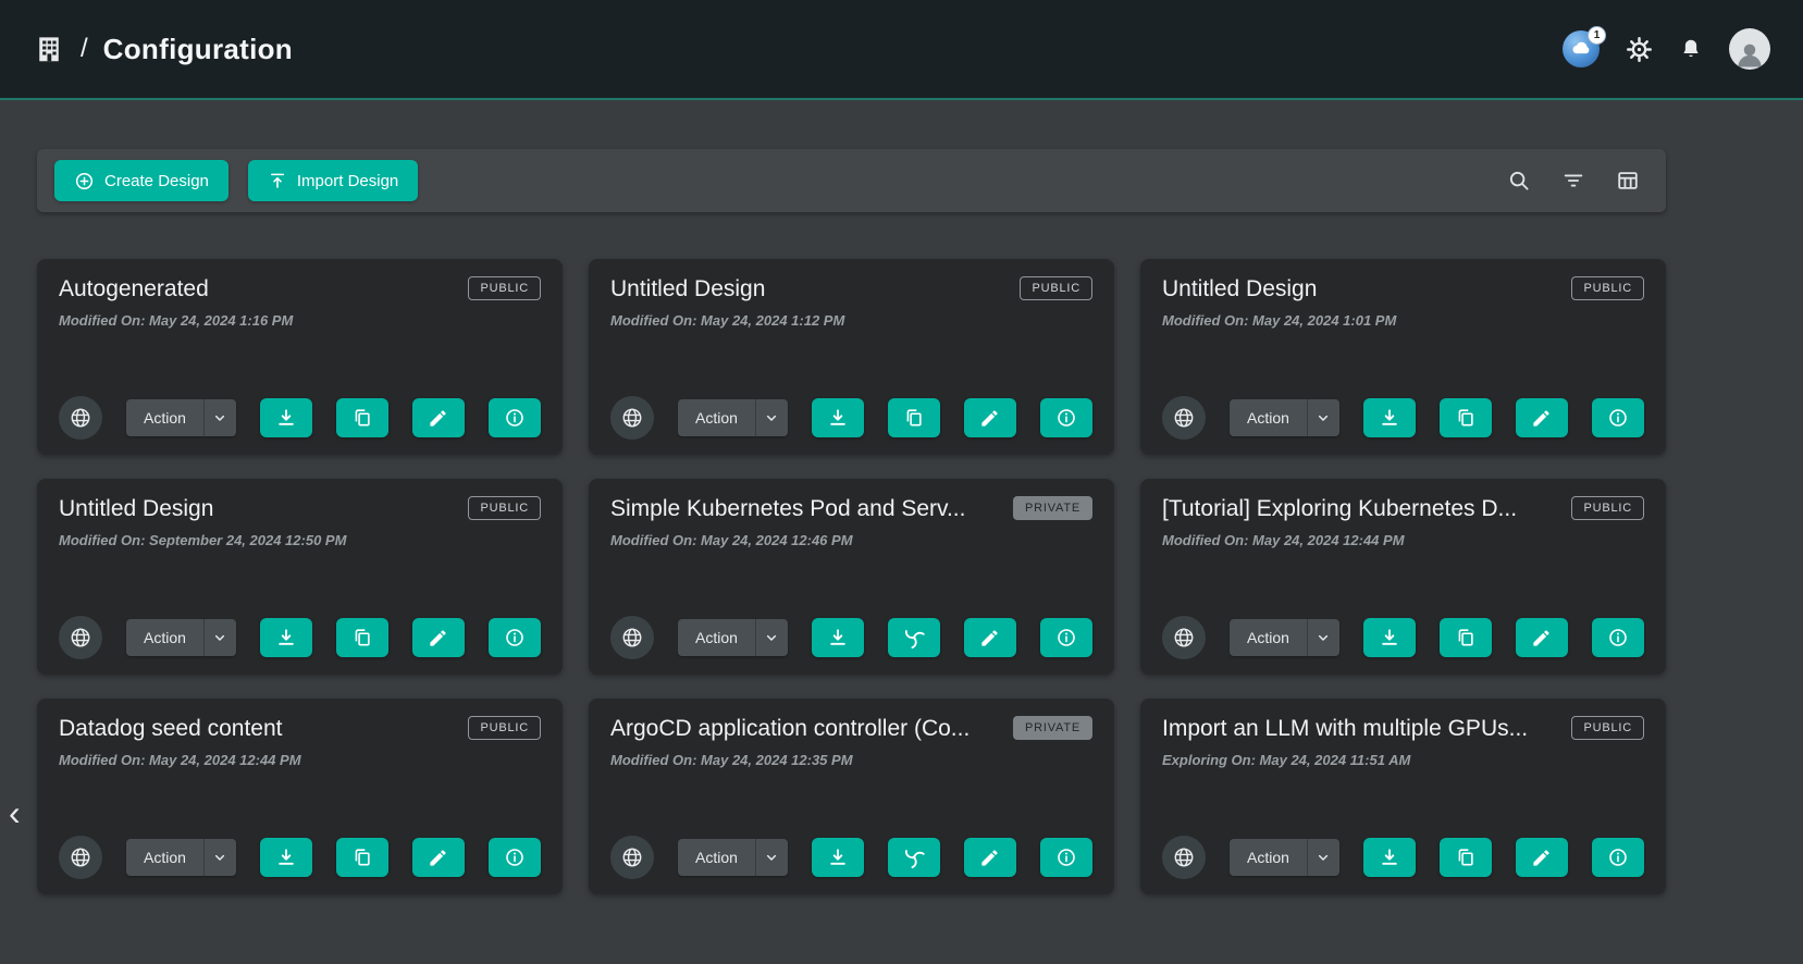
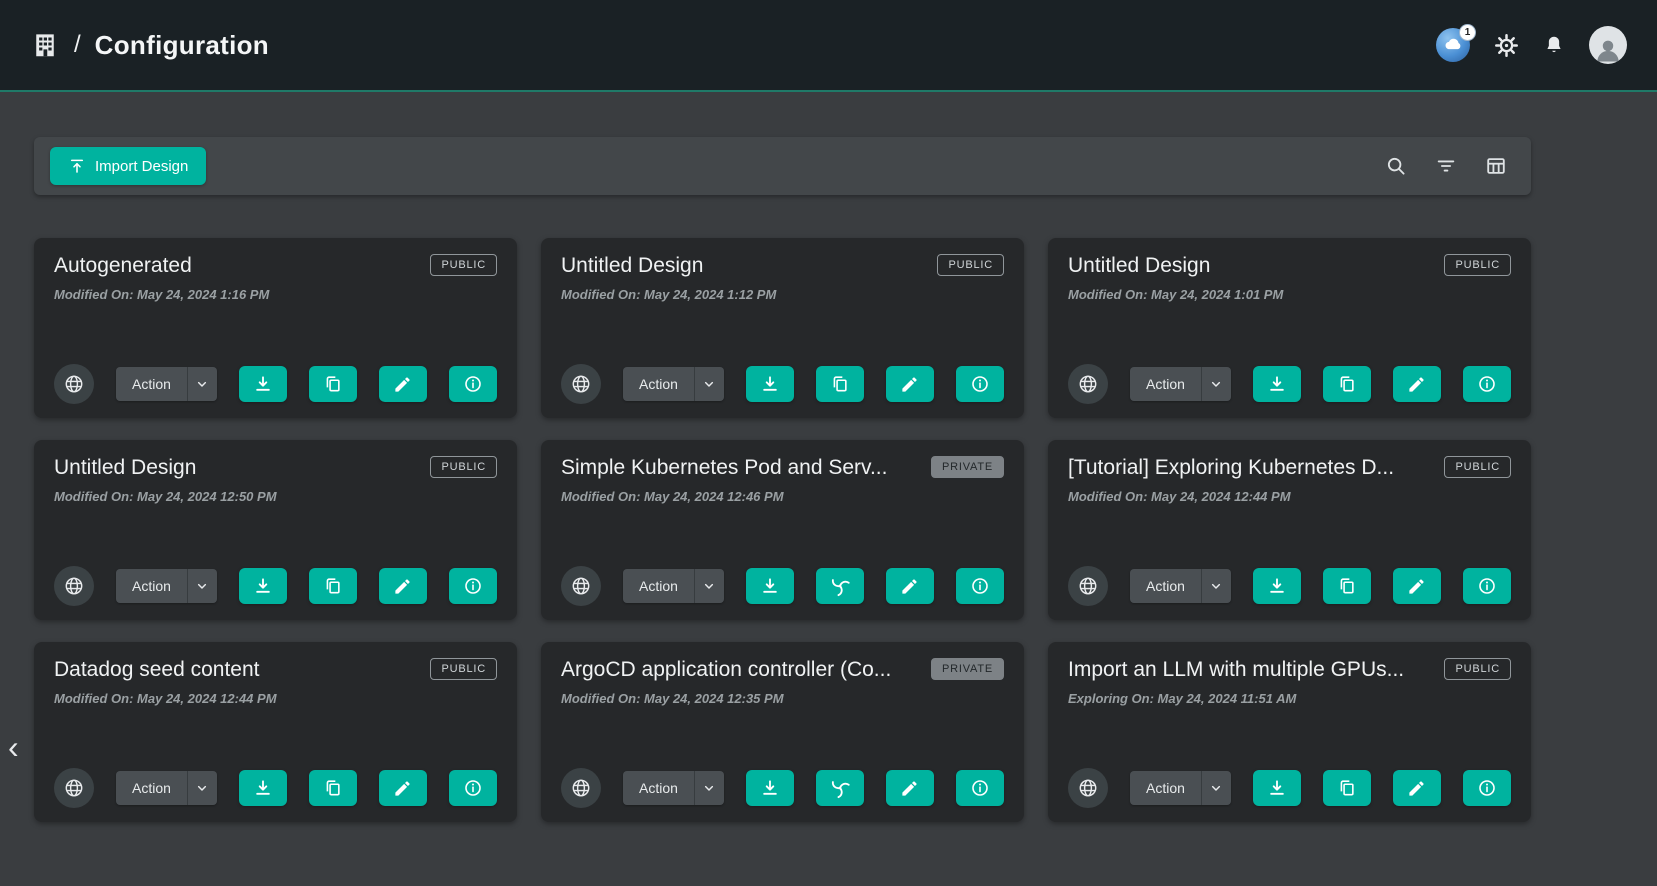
  /
  Configuration
  1
- Create Design
  Import Design
  Autogenerated
  PUBLIC
  Modified On: May 24, 2024 1:16 PM
  Action
  Untitled Design
  PUBLIC
  Modified On: May 24, 2024 1:12 PM
  Action
  Untitled Design
  PUBLIC
  Modified On: May 24, 2024 1:01 PM
  Action
  Untitled Design
  PUBLIC
- Modified On: September 24, 2024 12:50 PM
+ Modified On: May 24, 2024 12:50 PM
  Action
  Simple Kubernetes Pod and Serv...
  PRIVATE
  Modified On: May 24, 2024 12:46 PM
  Action
  [Tutorial] Exploring Kubernetes D...
  PUBLIC
  Modified On: May 24, 2024 12:44 PM
  Action
  Datadog seed content
  PUBLIC
  Modified On: May 24, 2024 12:44 PM
  Action
  ArgoCD application controller (Co...
  PRIVATE
  Modified On: May 24, 2024 12:35 PM
  Action
  Import an LLM with multiple GPUs...
  PUBLIC
  Exploring On: May 24, 2024 11:51 AM
  Action
  ‹
